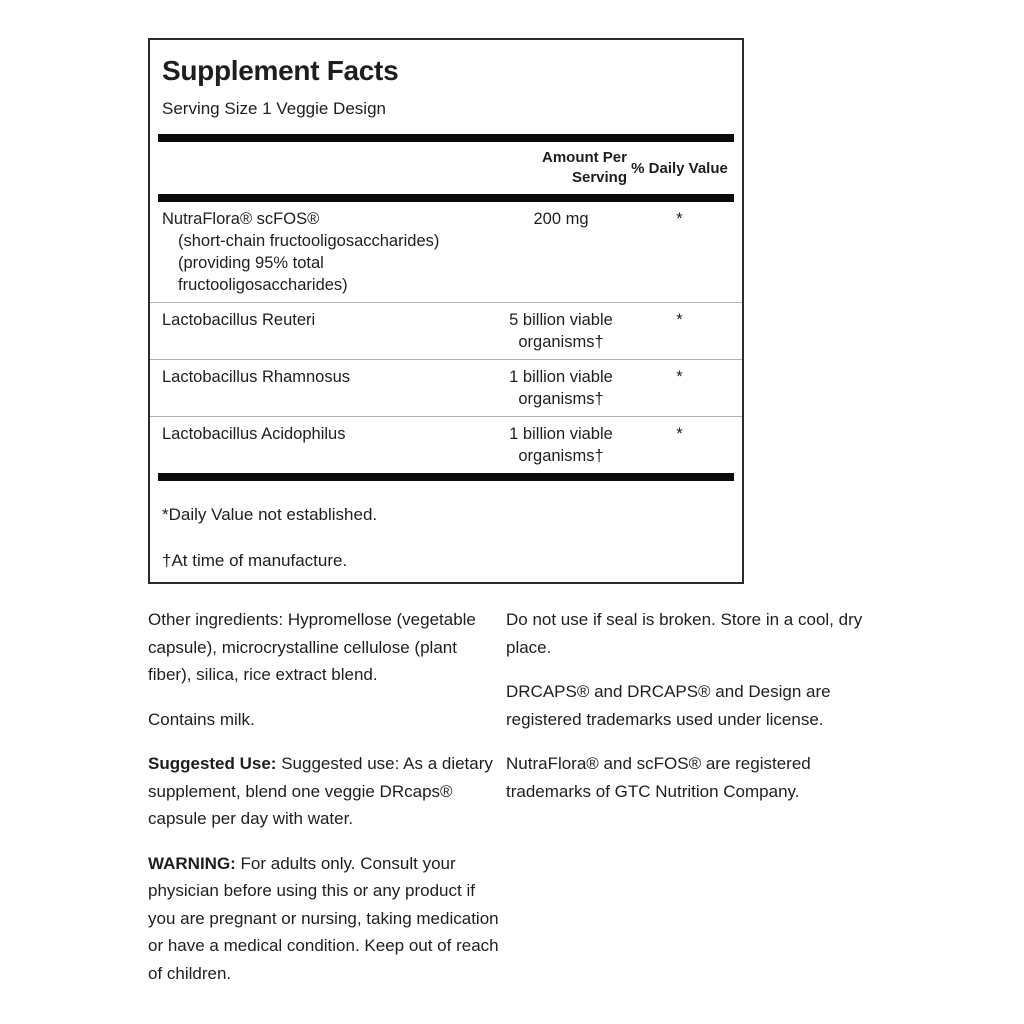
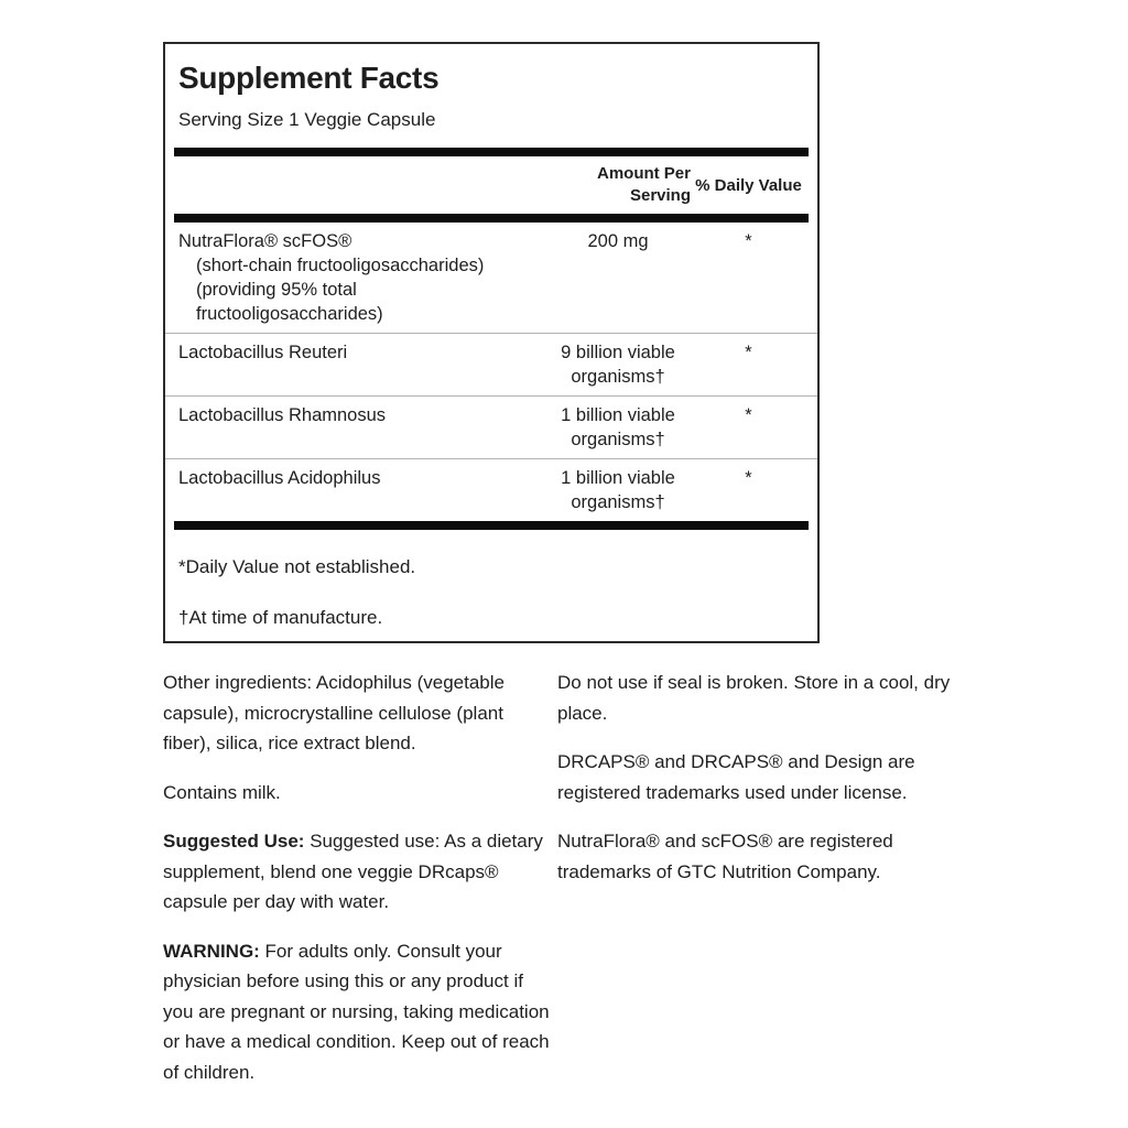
  Supplement Facts
- Serving Size 1 Veggie Design
+ Serving Size 1 Veggie Capsule
  Amount Per
  Serving
  % Daily Value
  NutraFlora® scFOS®
  (short-chain fructooligosaccharides)
  (providing 95% total
  fructooligosaccharides)
  200 mg
  *
  Lactobacillus Reuteri
- 5 billion viable
+ 9 billion viable
  organisms†
  *
  Lactobacillus Rhamnosus
  1 billion viable
  organisms†
  *
  Lactobacillus Acidophilus
  1 billion viable
  organisms†
  *
  *Daily Value not established.
  †At time of manufacture.
- Other ingredients: Hypromellose (vegetable capsule), microcrystalline cellulose (plant fiber), silica, rice extract blend.
+ Other ingredients: Acidophilus (vegetable capsule), microcrystalline cellulose (plant fiber), silica, rice extract blend.
  Contains milk.
  Suggested Use: Suggested use: As a dietary supplement, blend one veggie DRcaps® capsule per day with water.
  WARNING: For adults only. Consult your physician before using this or any product if you are pregnant or nursing, taking medication or have a medical condition. Keep out of reach of children.
  Do not use if seal is broken. Store in a cool, dry place.
  DRCAPS® and DRCAPS® and Design are registered trademarks used under license.
  NutraFlora® and scFOS® are registered trademarks of GTC Nutrition Company.
